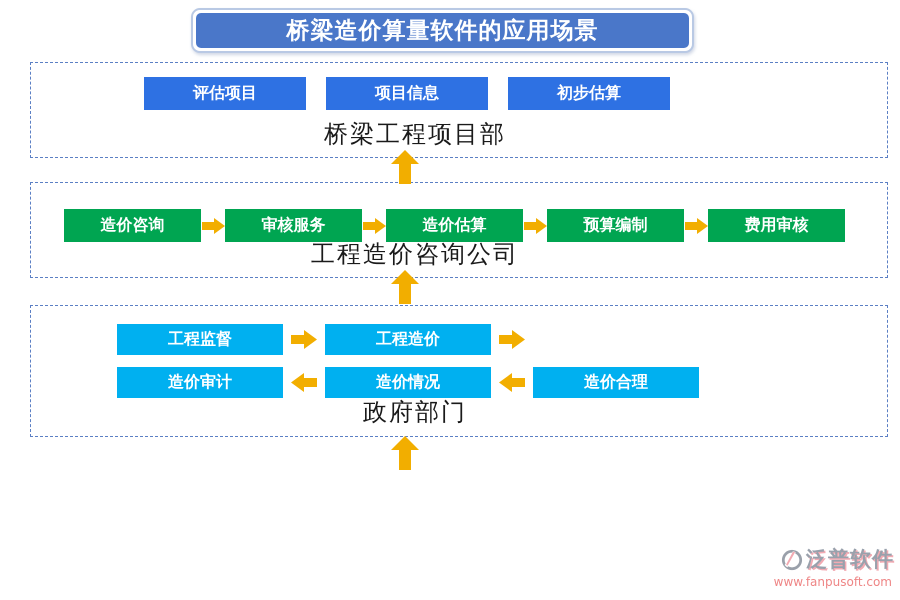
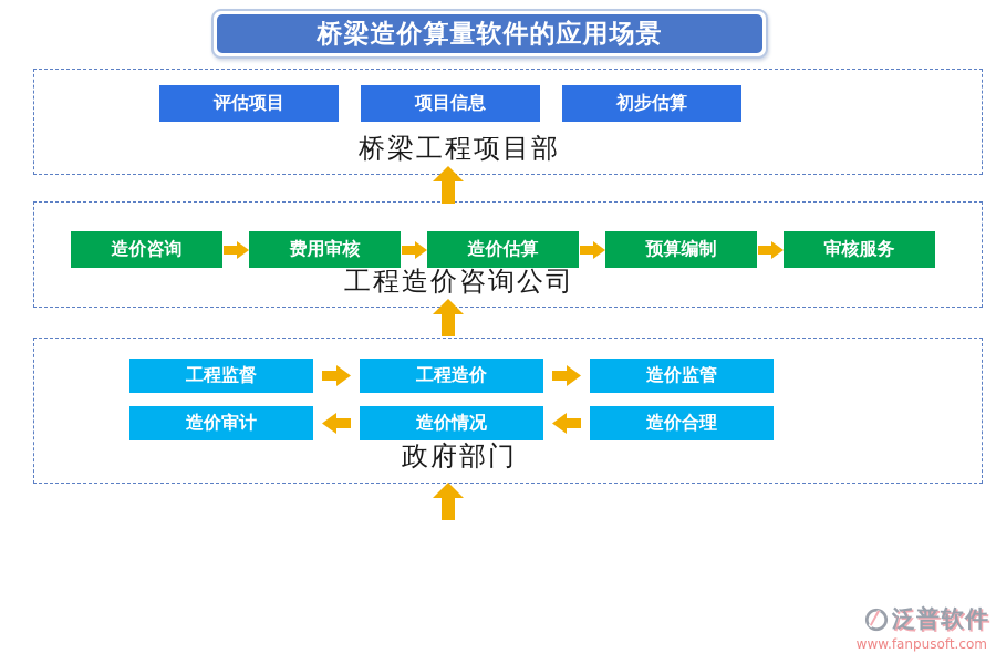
  桥梁造价算量软件的应用场景
  评估项目
  项目信息
  初步估算
  桥梁工程项目部
  造价咨询
- 审核服务
+ 费用审核
  造价估算
  预算编制
- 费用审核
+ 审核服务
  工程造价咨询公司
  工程监督
  工程造价
+ 造价监管
  造价审计
  造价情况
  造价合理
  政府部门
  泛普软件
  www.fanpusoft.com
